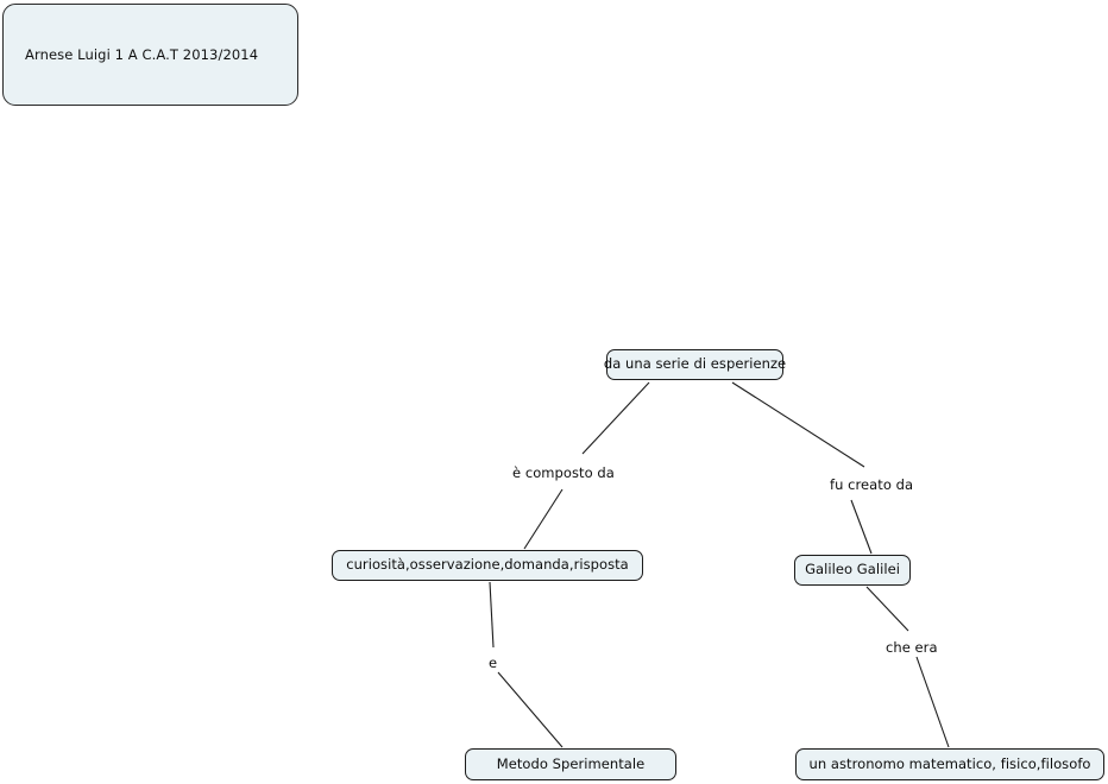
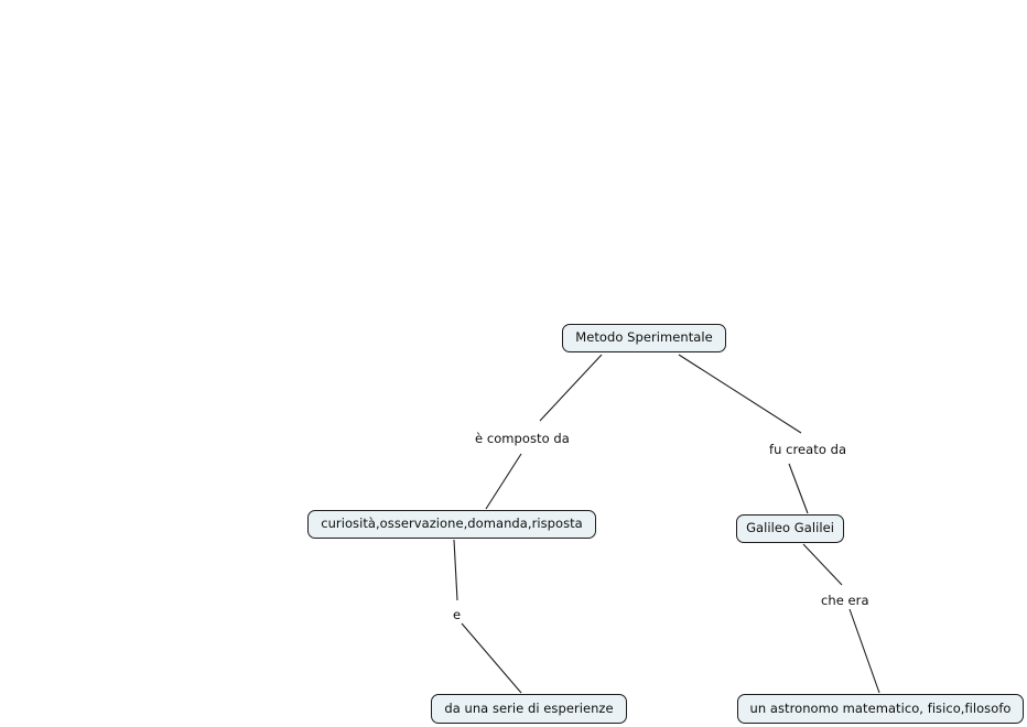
- Arnese Luigi 1 A C.A.T 2013/2014
- da una serie di esperienze
+ Metodo Sperimentale
  curiosità,osservazione,domanda,risposta
  Galileo Galilei
- Metodo Sperimentale
+ da una serie di esperienze
  un astronomo matematico, fisico,filosofo
  è composto da
  fu creato da
  e
  che era
